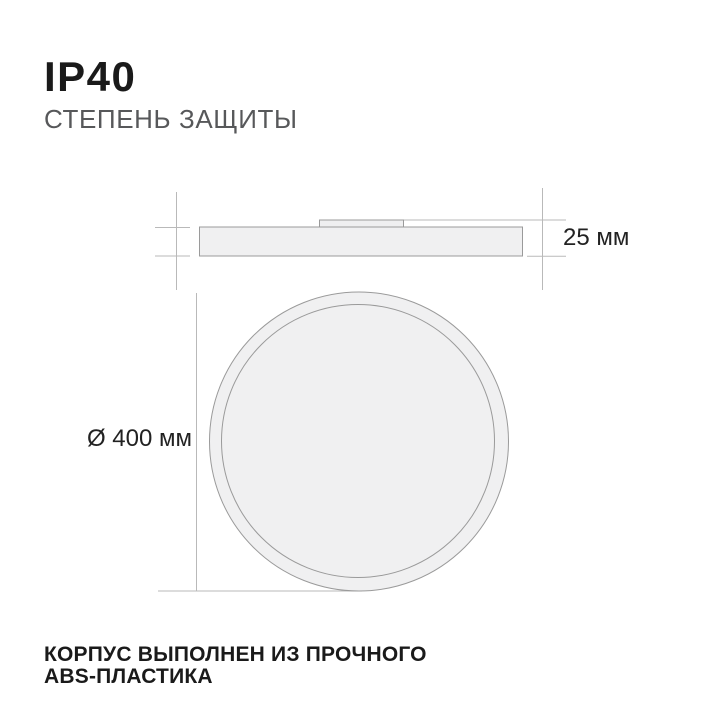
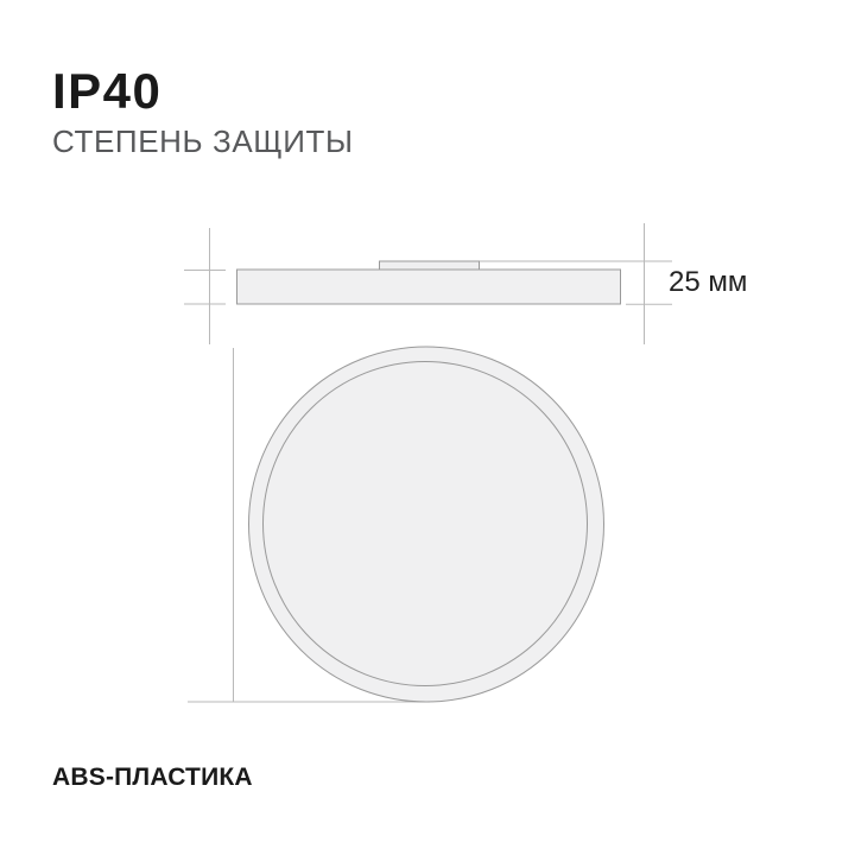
  IP40
  СТЕПЕНЬ ЗАЩИТЫ
  25 мм
- Ø 400 мм
- КОРПУС ВЫПОЛНЕН ИЗ ПРОЧНОГО
  ABS-ПЛАСТИКА
